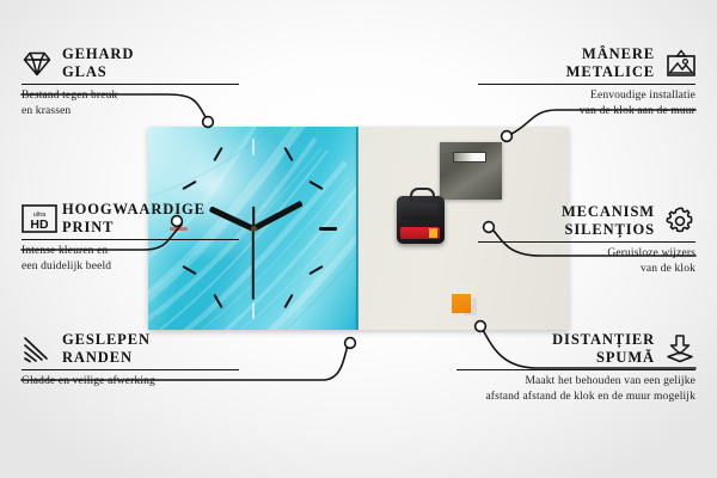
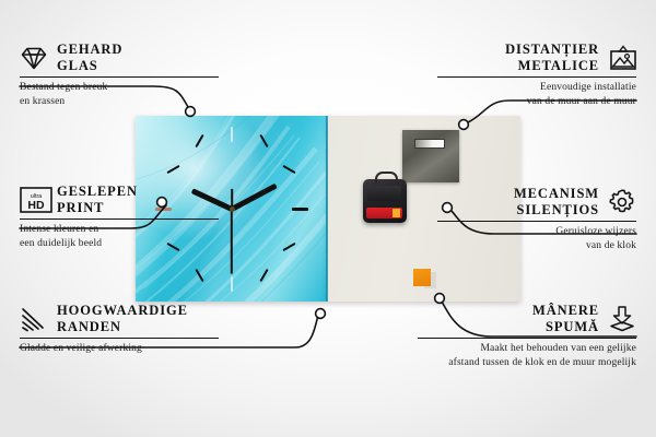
  GEHARD
  GLAS
  Bestand tegen breuk
  en krassen
  HD
- HOOGWAARDIGE
+ GESLEPEN
  PRINT
  Intense kleuren en
  een duidelijk beeld
- GESLEPEN
+ HOOGWAARDIGE
  RANDEN
  Gladde en veilige afwerking
- MÂNERE
+ DISTANȚIER
  METALICE
  Eenvoudige installatie
- van de klok aan de muur
+ van de muur aan de muur
  MECANISM
  SILENȚIOS
  Geruisloze wijzers
  van de klok
- DISTANȚIER
+ MÂNERE
  SPUMĂ
  Maakt het behouden van een gelijke
- afstand afstand de klok en de muur mogelijk
+ afstand tussen de klok en de muur mogelijk
